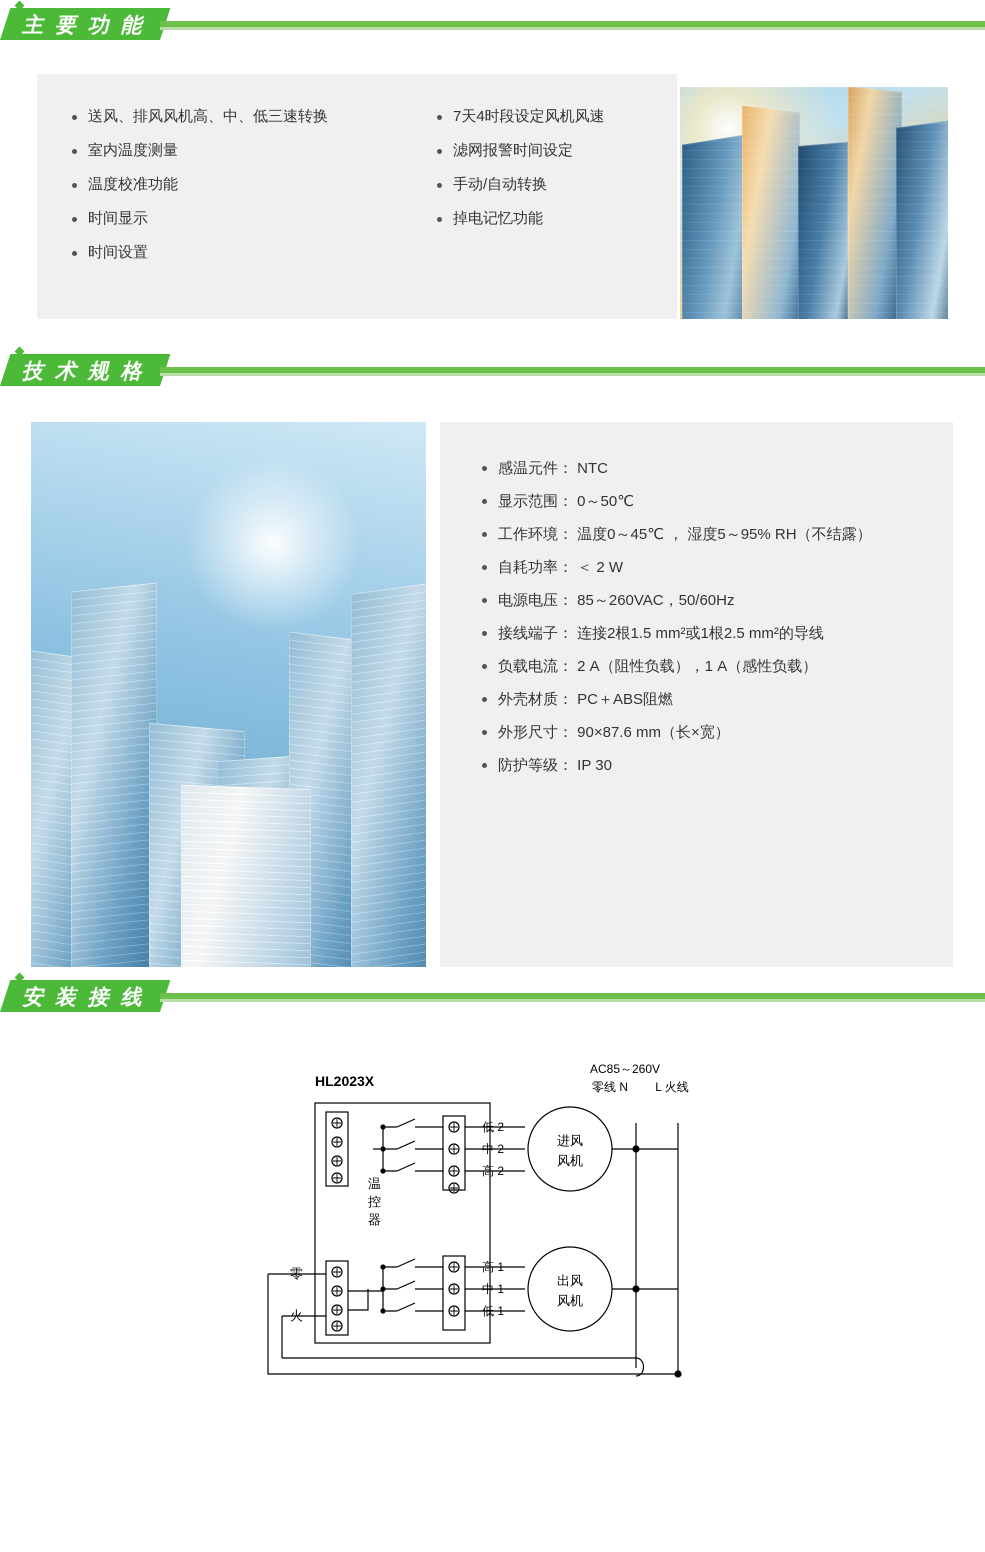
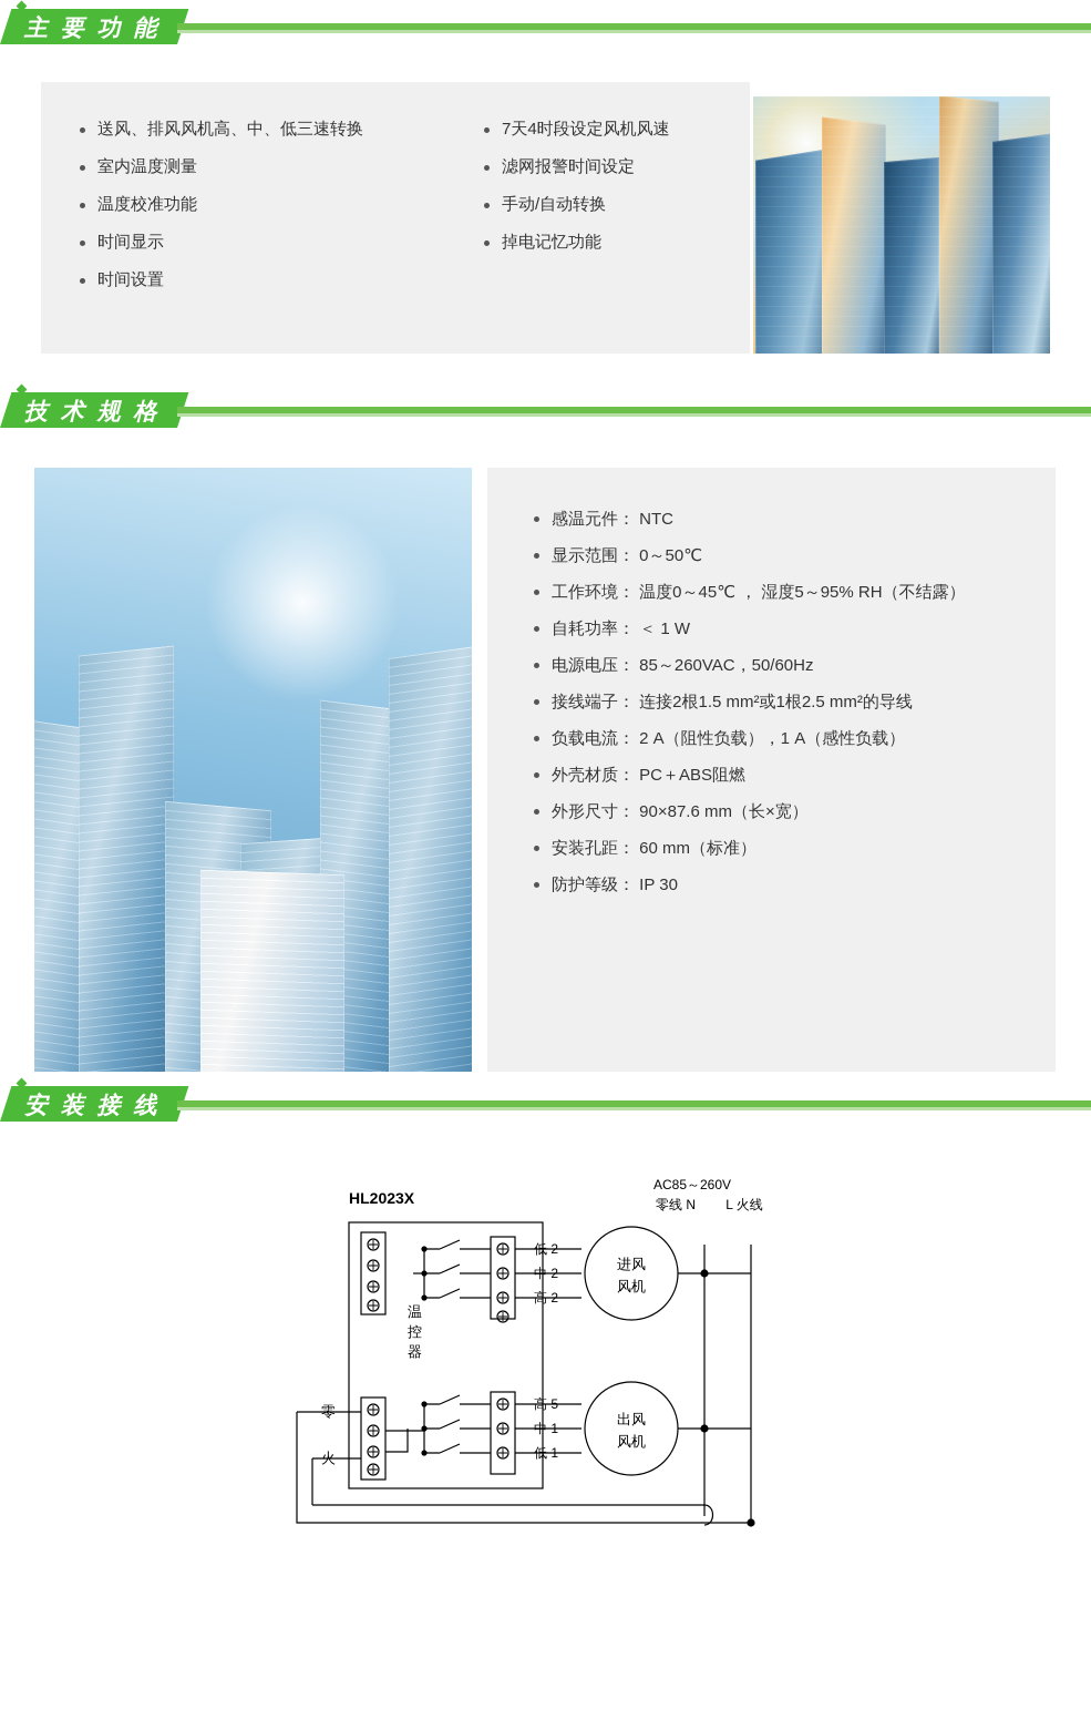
  主 要 功 能
  送风、排风风机高、中、低三速转换
  室内温度测量
  温度校准功能
  时间显示
  时间设置
  7天4时段设定风机风速
  滤网报警时间设定
  手动/自动转换
  掉电记忆功能
  技 术 规 格
  感温元件： NTC
  显示范围： 0～50℃
  工作环境： 温度0～45℃ ， 湿度5～95% RH（不结露）
- 自耗功率： ＜ 2 W
+ 自耗功率： ＜ 1 W
  电源电压： 85～260VAC，50/60Hz
  接线端子： 连接2根1.5 mm²或1根2.5 mm²的导线
  负载电流： 2 A（阻性负载），1 A（感性负载）
  外壳材质： PC＋ABS阻燃
  外形尺寸： 90×87.6 mm（长×宽）
+ 安装孔距： 60 mm（标准）
  防护等级： IP 30
  安 装 接 线
  HL2023X
  AC85～260V
  零线 N
  L 火线
  温
  控
  器
  零
  火
  低 2
  中 2
  高 2
- 高 1
+ 高 5
  中 1
  低 1
  进风
  风机
  出风
  风机
